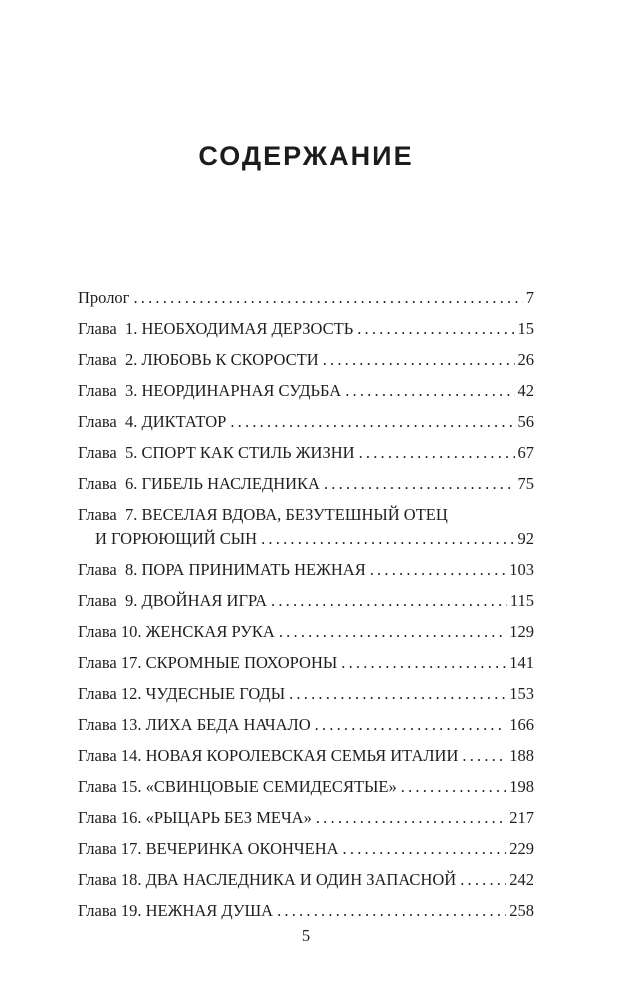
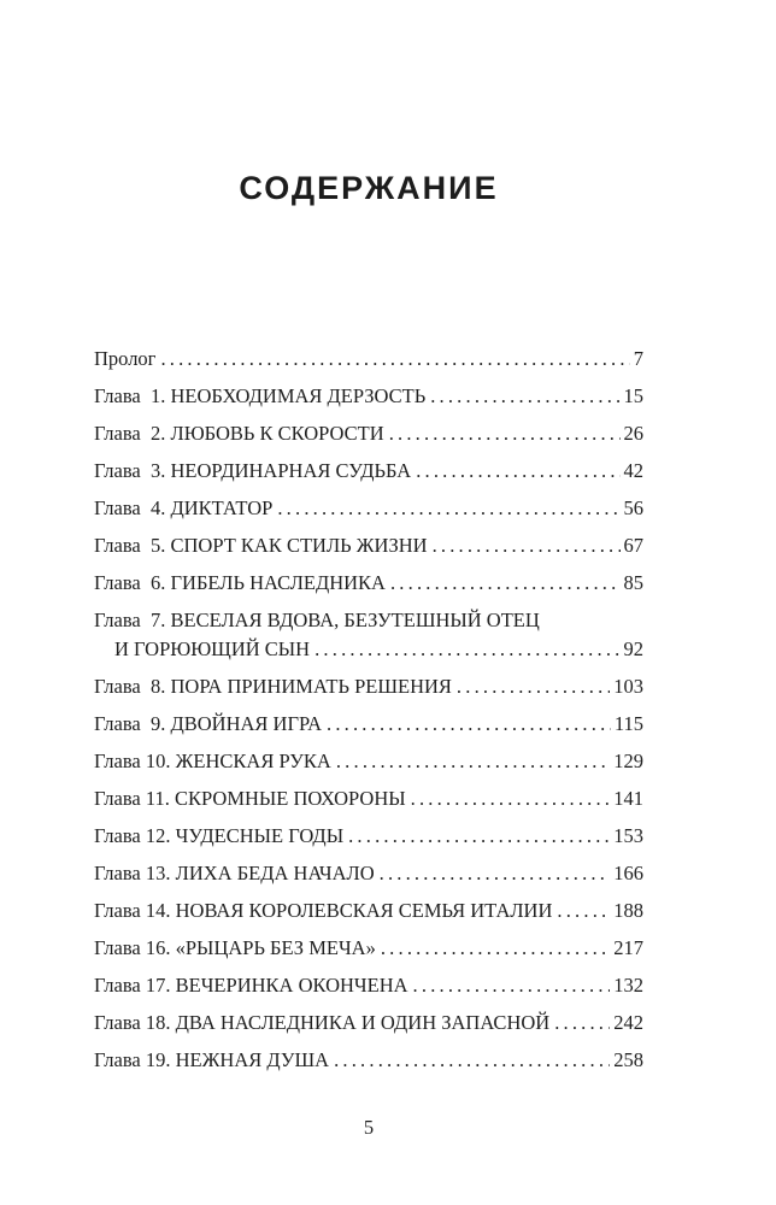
  СОДЕРЖАНИЕ
  Пролог
  7
  Глава 1. НЕОБХОДИМАЯ ДЕРЗОСТЬ
  15
  Глава 2. ЛЮБОВЬ К СКОРОСТИ
  26
  Глава 3. НЕОРДИНАРНАЯ СУДЬБА
  42
  Глава 4. ДИКТАТОР
  56
  Глава 5. СПОРТ КАК СТИЛЬ ЖИЗНИ
  67
  Глава 6. ГИБЕЛЬ НАСЛЕДНИКА
- 75
+ 85
  Глава 7. ВЕСЕЛАЯ ВДОВА, БЕЗУТЕШНЫЙ ОТЕЦ
  И ГОРЮЮЩИЙ СЫН
  92
- Глава 8. ПОРА ПРИНИМАТЬ НЕЖНАЯ
+ Глава 8. ПОРА ПРИНИМАТЬ РЕШЕНИЯ
  103
  Глава 9. ДВОЙНАЯ ИГРА
  115
  Глава 10. ЖЕНСКАЯ РУКА
  129
- Глава 17. СКРОМНЫЕ ПОХОРОНЫ
+ Глава 11. СКРОМНЫЕ ПОХОРОНЫ
  141
  Глава 12. ЧУДЕСНЫЕ ГОДЫ
  153
  Глава 13. ЛИХА БЕДА НАЧАЛО
  166
  Глава 14. НОВАЯ КОРОЛЕВСКАЯ СЕМЬЯ ИТАЛИИ
  188
- Глава 15. «СВИНЦОВЫЕ СЕМИДЕСЯТЫЕ»
- 198
  Глава 16. «РЫЦАРЬ БЕЗ МЕЧА»
  217
  Глава 17. ВЕЧЕРИНКА ОКОНЧЕНА
- 229
+ 132
  Глава 18. ДВА НАСЛЕДНИКА И ОДИН ЗАПАСНОЙ
  242
  Глава 19. НЕЖНАЯ ДУША
  258
  5
